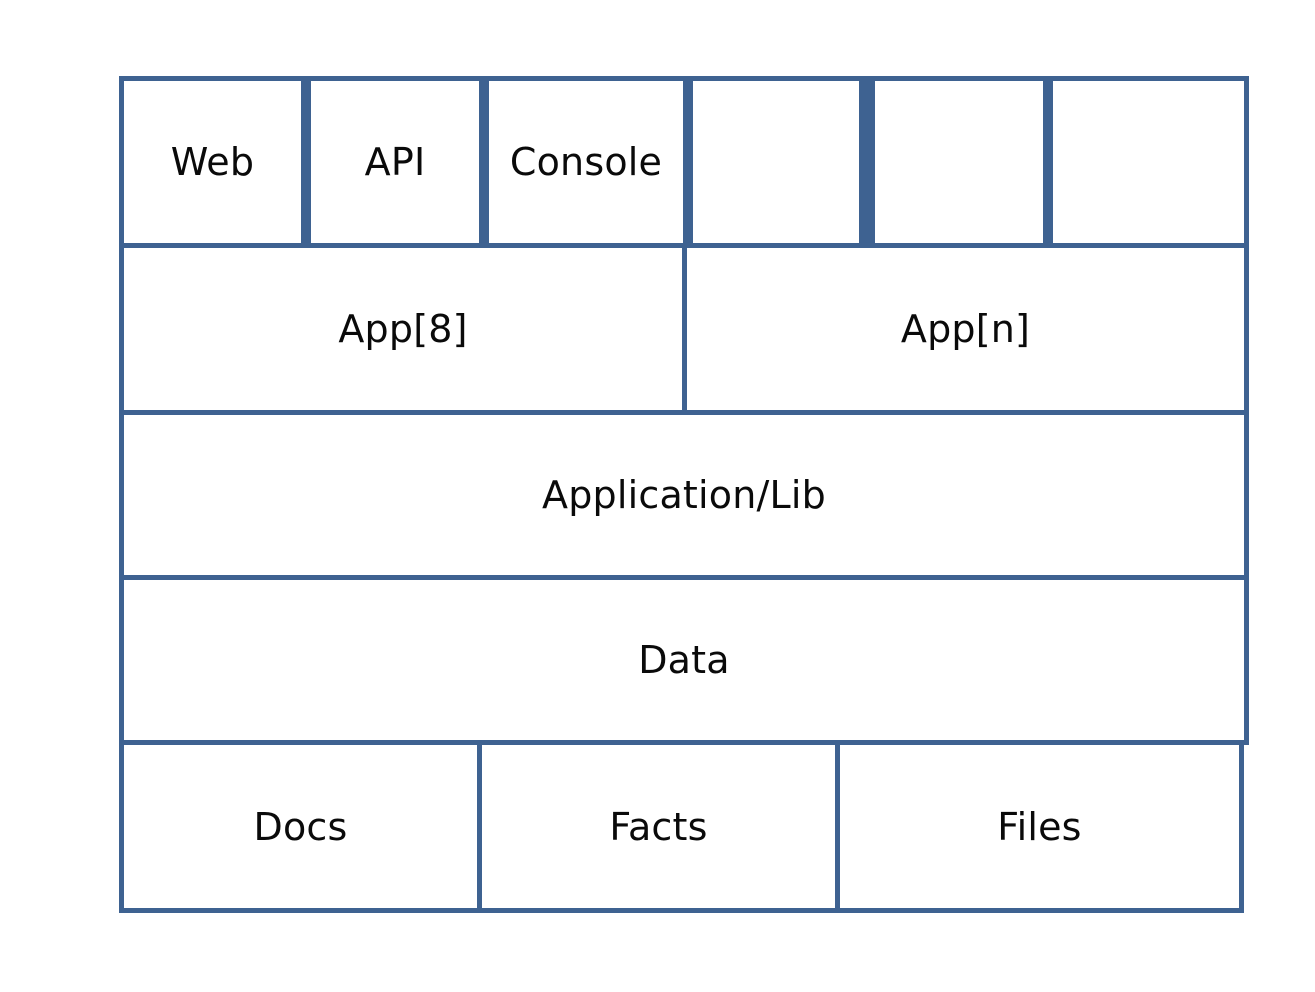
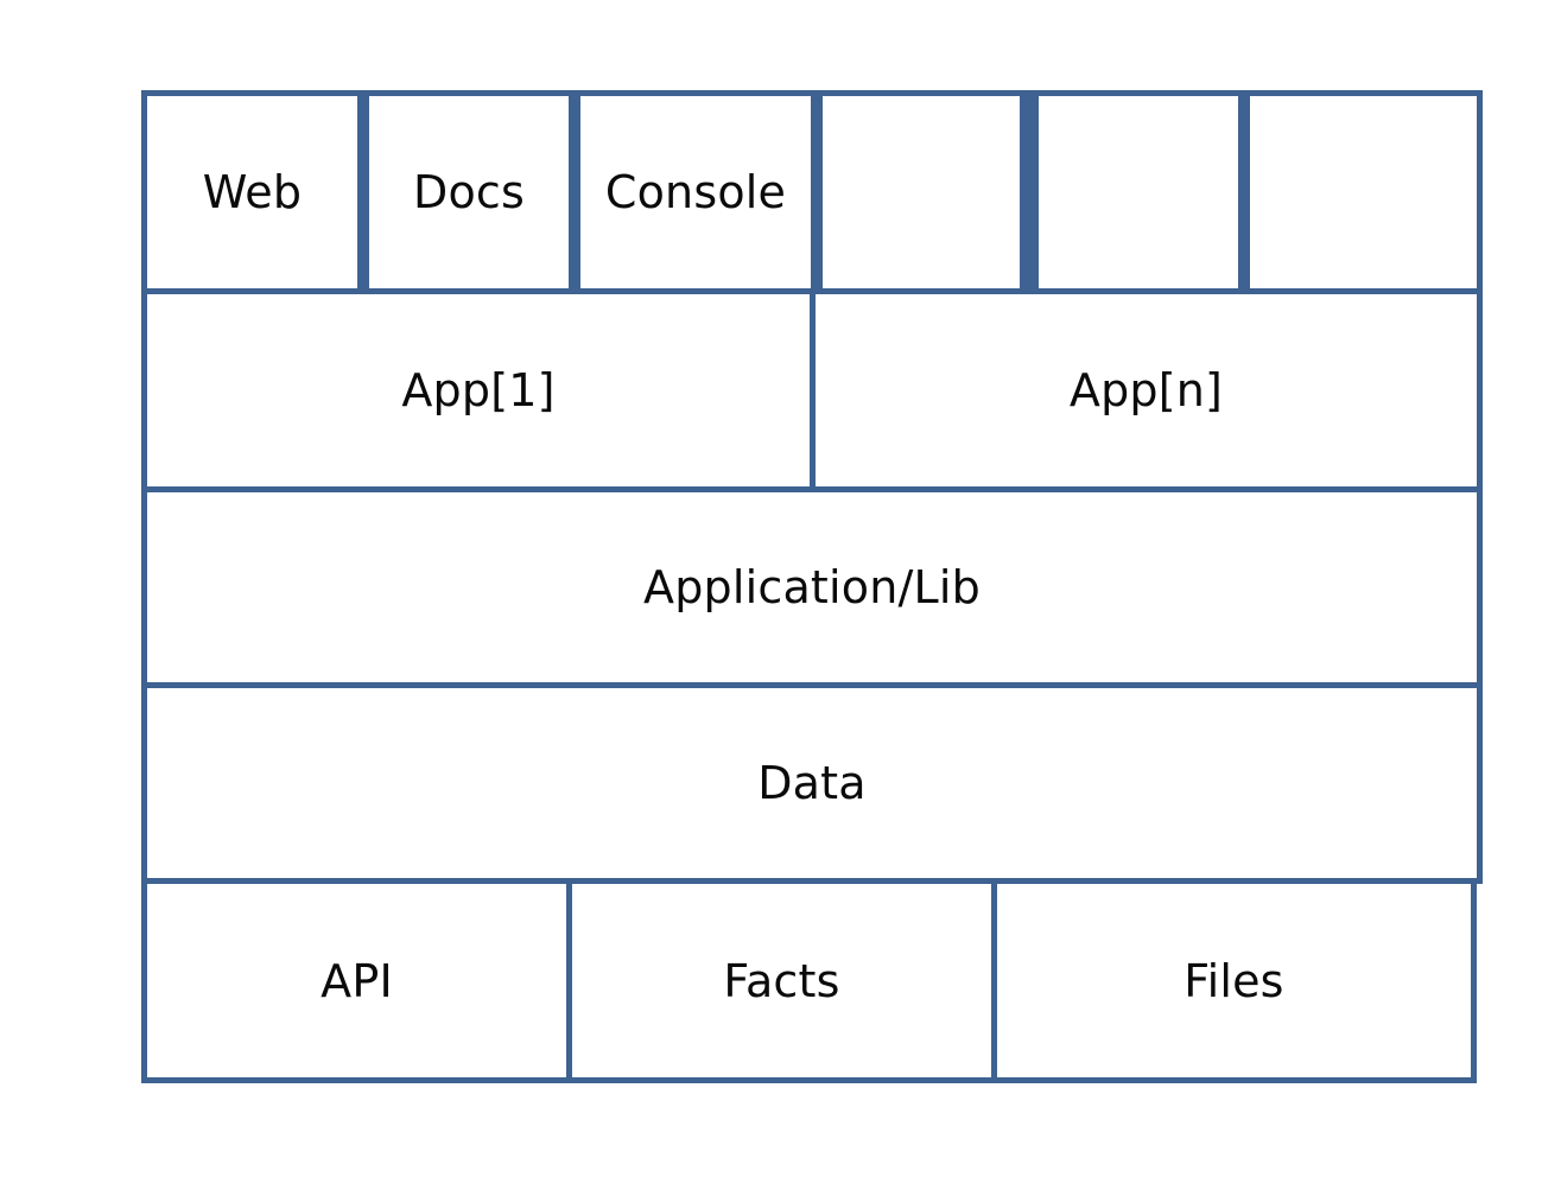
  Web
- API
+ Docs
  Console
- App[8]
+ App[1]
  App[n]
  Application/Lib
  Data
- Docs
+ API
  Facts
  Files
